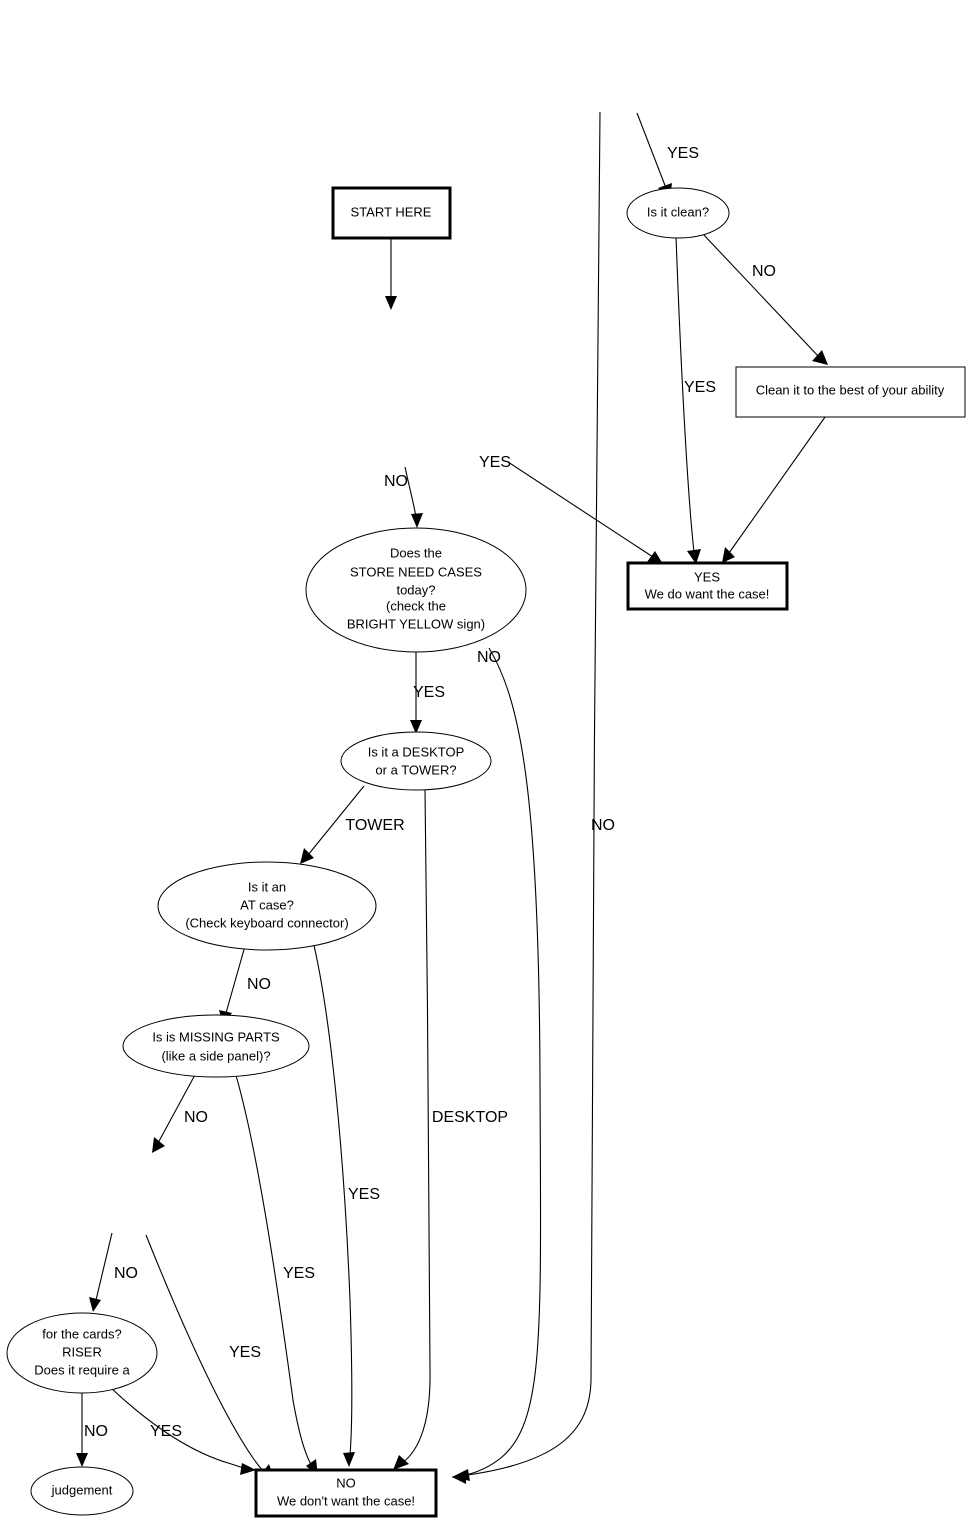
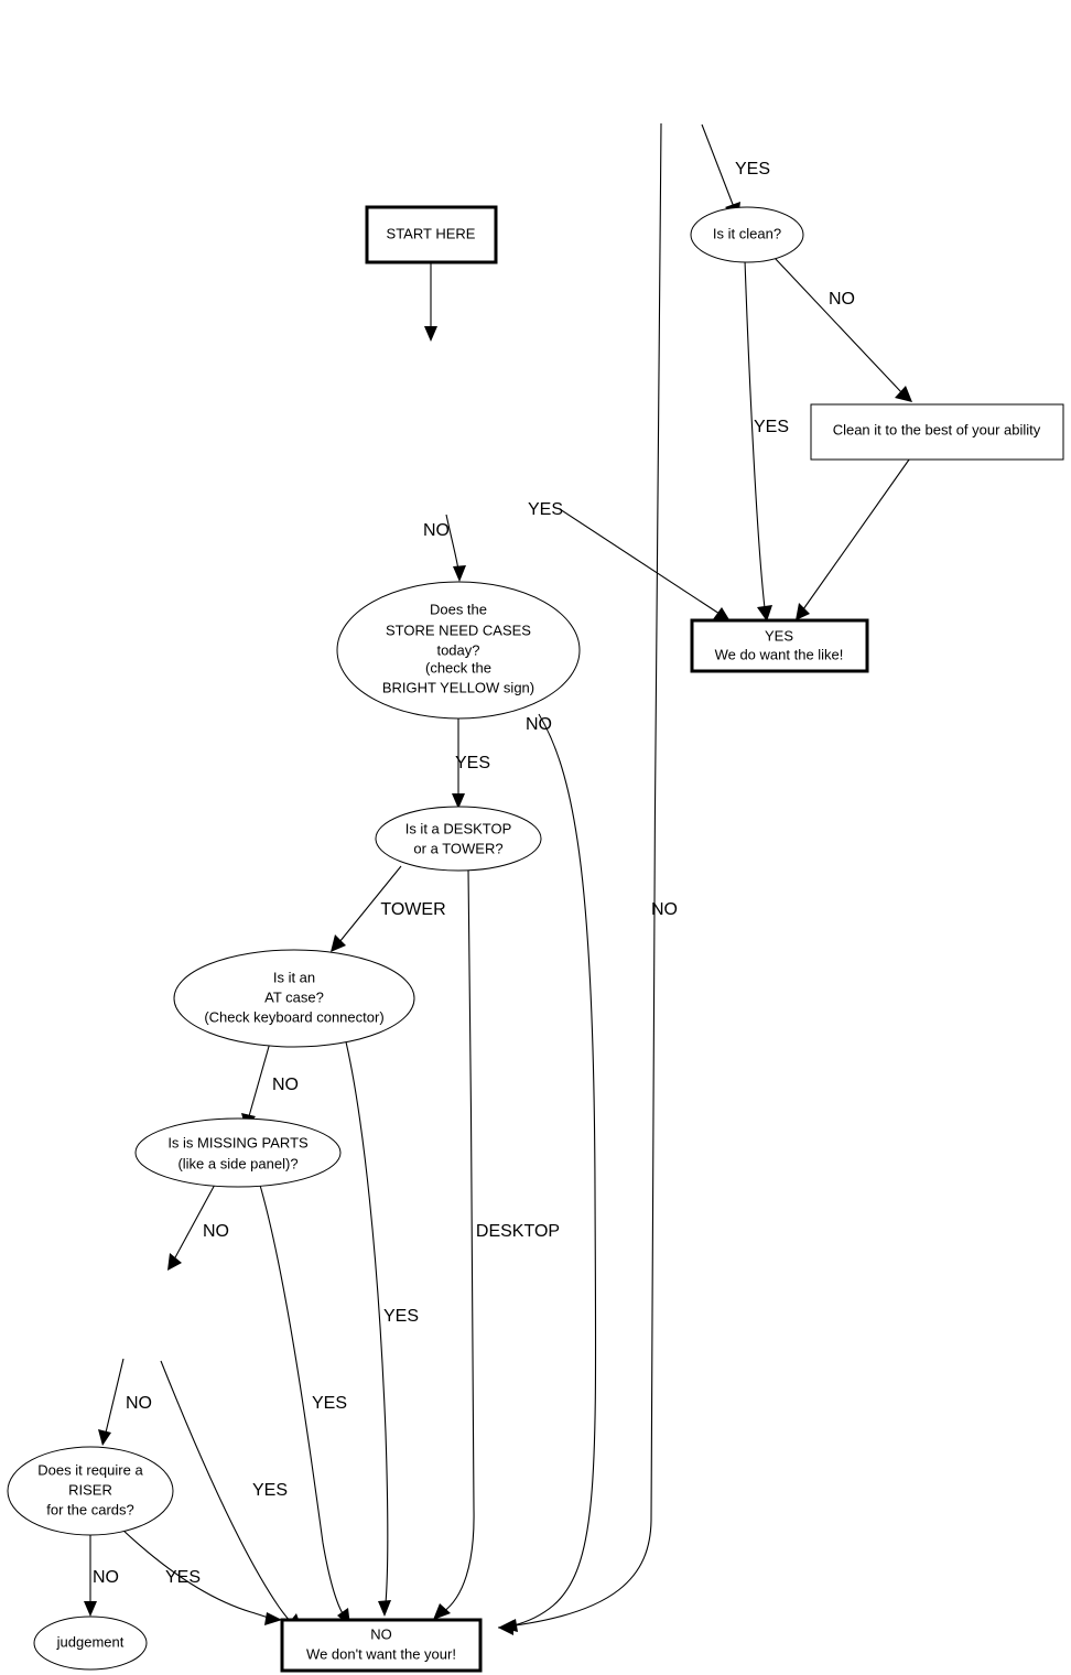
  NO
  YES
  YES
  NO
  YES
  NO
  YES
  NO
  TOWER
  DESKTOP
  NO
  YES
  NO
  YES
  NO
  YES
  NO
  YES
  START HERE
  Is it clean?
  Clean it to the best of your ability
  Does the
  STORE NEED CASES
  today?
  (check the
  BRIGHT YELLOW sign)
  YES
- We do want the case!
+ We do want the like!
  Is it a DESKTOP
  or a TOWER?
  Is it an
  AT case?
  (Check keyboard connector)
  Is is MISSING PARTS
  (like a side panel)?
- for the cards?
+ Does it require a
  RISER
- Does it require a
+ for the cards?
  judgement
  NO
- We don't want the case!
+ We don't want the your!
